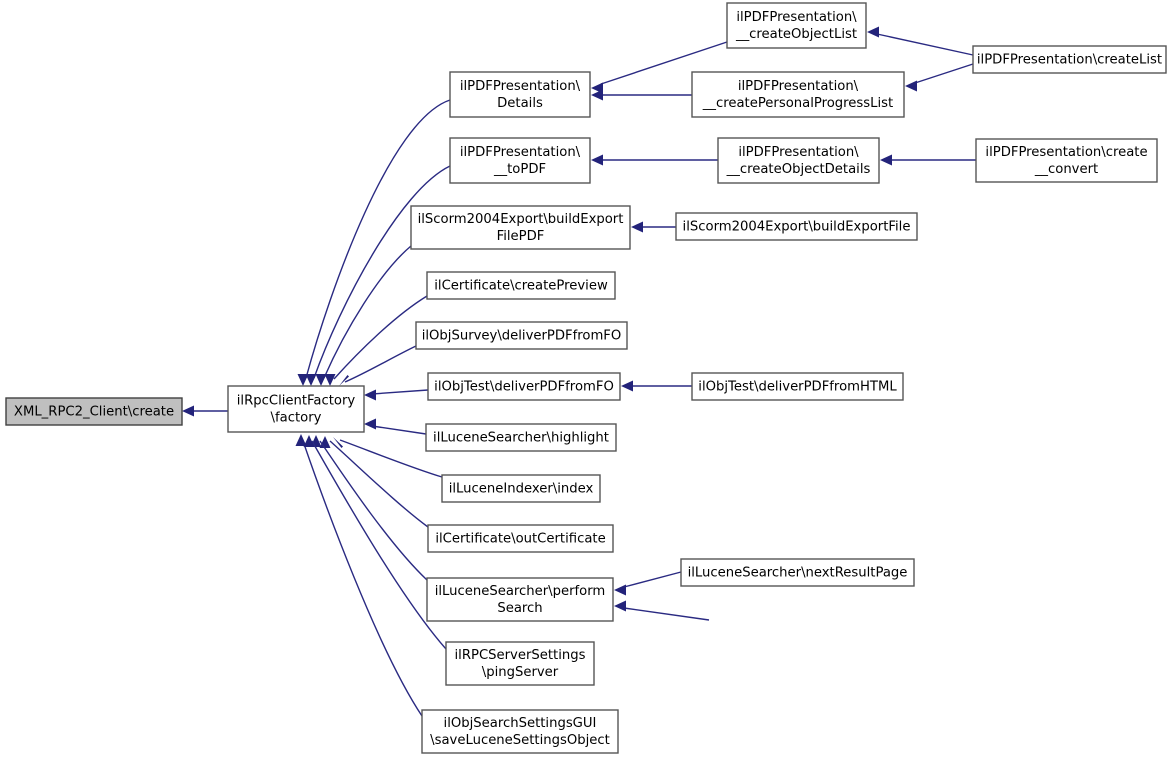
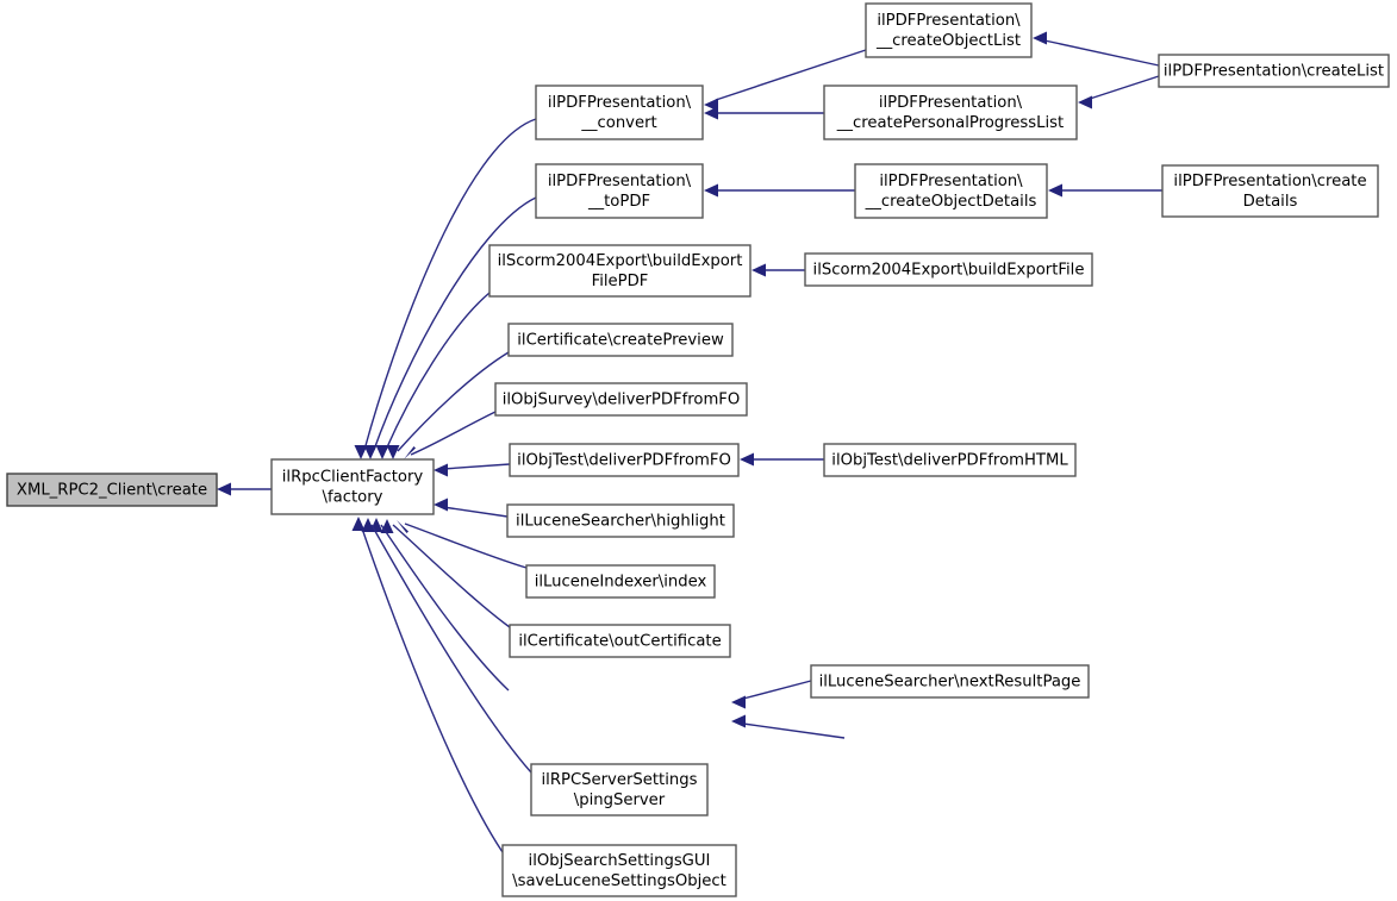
  XML_RPC2_Client\create
  ilRpcClientFactory
  \factory
  ilPDFPresentation\
- Details
+ __convert
  ilPDFPresentation\
  __toPDF
  ilScorm2004Export\buildExport
  FilePDF
  ilCertificate\createPreview
  ilObjSurvey\deliverPDFfromFO
  ilObjTest\deliverPDFfromFO
  ilLuceneSearcher\highlight
  ilLuceneIndexer\index
  ilCertificate\outCertificate
- ilLuceneSearcher\perform
- Search
  ilRPCServerSettings
  \pingServer
  ilObjSearchSettingsGUI
  \saveLuceneSettingsObject
  ilPDFPresentation\
  __createObjectList
  ilPDFPresentation\
  __createPersonalProgressList
  ilPDFPresentation\
  __createObjectDetails
  ilScorm2004Export\buildExportFile
  ilObjTest\deliverPDFfromHTML
  ilLuceneSearcher\nextResultPage
  ilPDFPresentation\createList
  ilPDFPresentation\create
- __convert
+ Details
